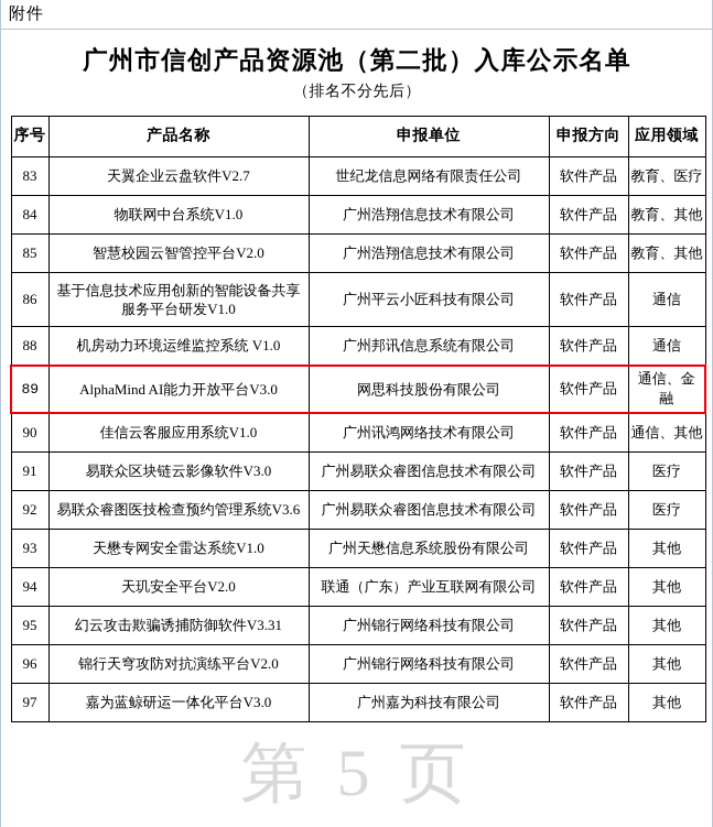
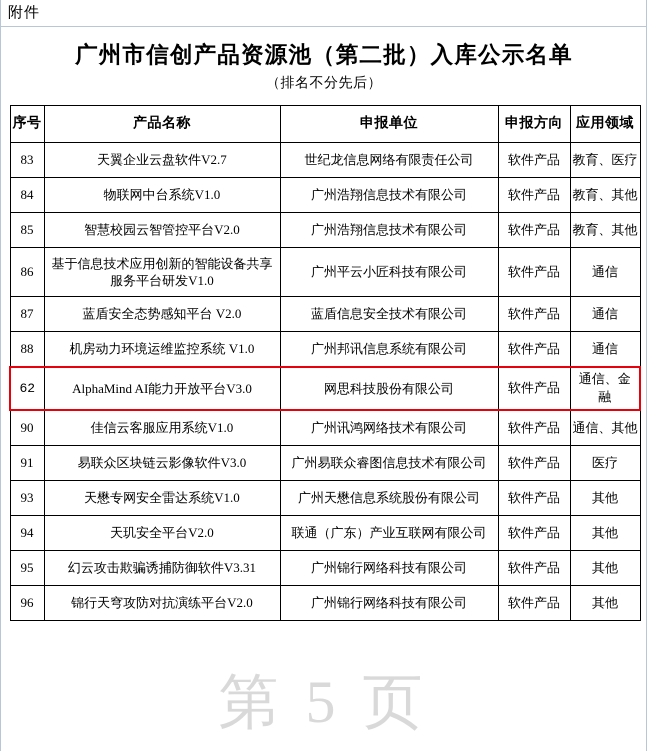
  附件
  广州市信创产品资源池（第二批）入库公示名单
  （排名不分先后）
  序号	产品名称	申报单位	申报方向	应用领域
  83	天翼企业云盘软件V2.7	世纪龙信息网络有限责任公司	软件产品	教育、医疗
  84	物联网中台系统V1.0	广州浩翔信息技术有限公司	软件产品	教育、其他
  85	智慧校园云智管控平台V2.0	广州浩翔信息技术有限公司	软件产品	教育、其他
  86	基于信息技术应用创新的智能设备共享服务平台研发V1.0	广州平云小匠科技有限公司	软件产品	通信
+ 87	蓝盾安全态势感知平台 V2.0	蓝盾信息安全技术有限公司	软件产品	通信
  88	机房动力环境运维监控系统 V1.0	广州邦讯信息系统有限公司	软件产品	通信
- 89	AlphaMind AI能力开放平台V3.0	网思科技股份有限公司	软件产品	通信、金融
+ 62	AlphaMind AI能力开放平台V3.0	网思科技股份有限公司	软件产品	通信、金融
  90	佳信云客服应用系统V1.0	广州讯鸿网络技术有限公司	软件产品	通信、其他
  91	易联众区块链云影像软件V3.0	广州易联众睿图信息技术有限公司	软件产品	医疗
- 92	易联众睿图医技检查预约管理系统V3.6	广州易联众睿图信息技术有限公司	软件产品	医疗
  93	天懋专网安全雷达系统V1.0	广州天懋信息系统股份有限公司	软件产品	其他
  94	天玑安全平台V2.0	联通（广东）产业互联网有限公司	软件产品	其他
  95	幻云攻击欺骗诱捕防御软件V3.31	广州锦行网络科技有限公司	软件产品	其他
  96	锦行天穹攻防对抗演练平台V2.0	广州锦行网络科技有限公司	软件产品	其他
- 97	嘉为蓝鲸研运一体化平台V3.0	广州嘉为科技有限公司	软件产品	其他
  第 5 页
